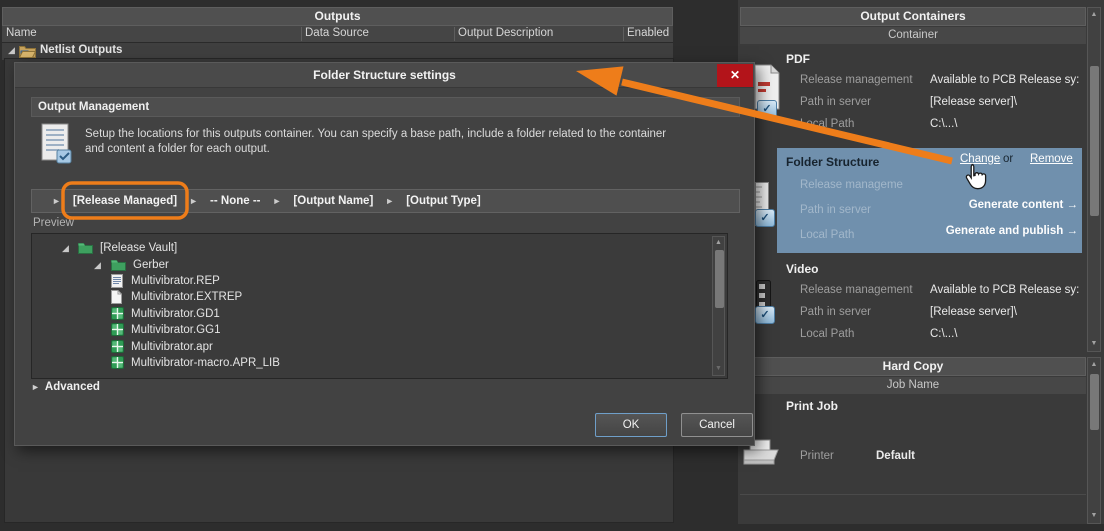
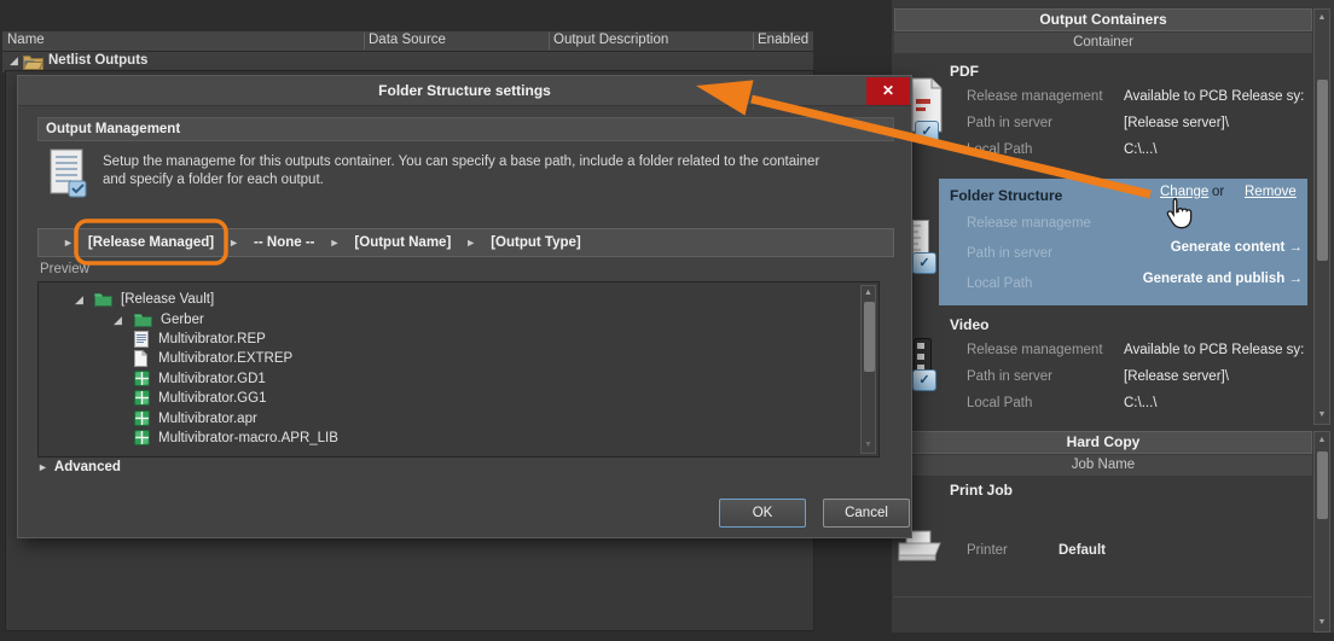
- Outputs
  Name
  Data Source
  Output Description
  Enabled
  ◢
  Netlist Outputs
  Output Containers
  Container
  PDF
  Release management
  Available to PCB Release sy:
  Path in server
  [Release server]\
  cal Path
  C:\...\
  ✓
  Folder Structure
  Change
  or
  Remove
  Release manageme
  Path in server
  Local Path
  Generate content →
  Generate and publish →
  ✓
  Video
  Release management
  Available to PCB Release sy:
  Path in server
  [Release server]\
  Local Path
  C:\...\
  ✓
  Hard Copy
  Job Name
  Print Job
  Printer
  Default
  Folder Structure settings
  ✕
  Output Management
- Setup the locations for this outputs container. You can specify a base path, include a folder related to the container
+ Setup the manageme for this outputs container. You can specify a base path, include a folder related to the container
- and content a folder for each output.
+ and specify a folder for each output.
  ►
  [Release Managed]
  ►
  -- None --
  ►
  [Output Name]
  ►
  [Output Type]
  Preview
  ◢
  [Release Vault]
  ◢
  Gerber
  Multivibrator.REP
  Multivibrator.EXTREP
  Multivibrator.GD1
  Multivibrator.GG1
  Multivibrator.apr
  Multivibrator-macro.APR_LIB
  ► Advanced
  OK
  Cancel
